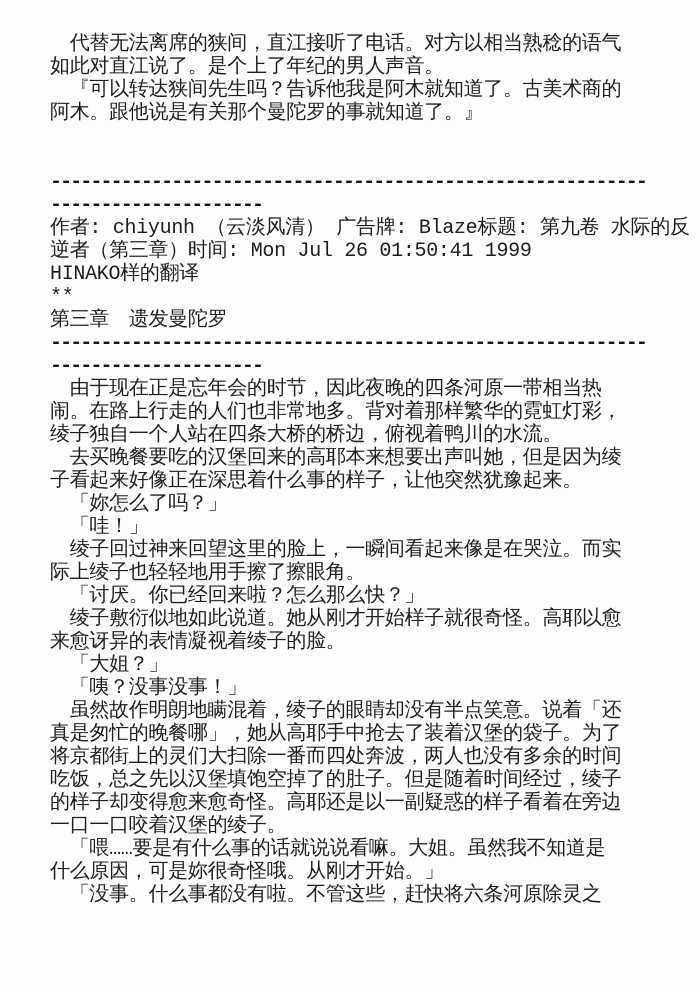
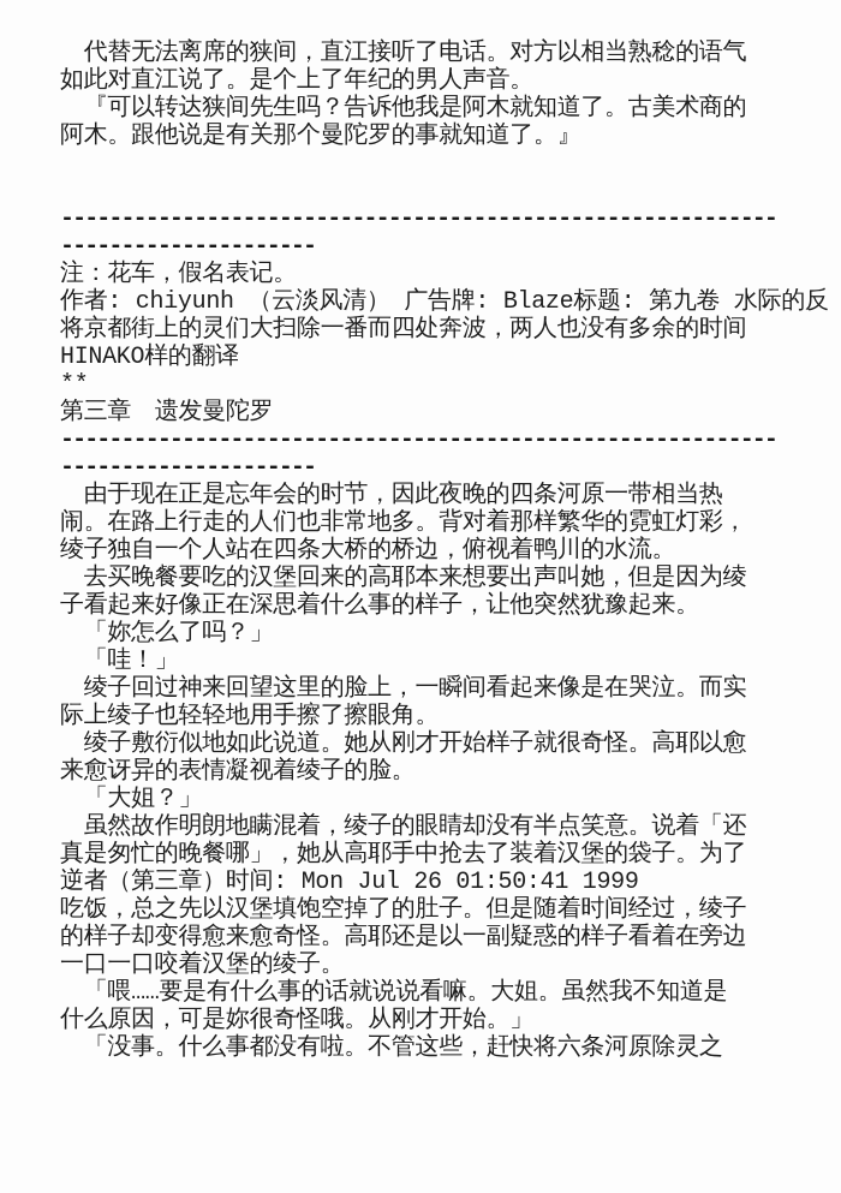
  代替无法离席的狭间，直江接听了电话。对方以相当熟稔的语气
  如此对直江说了。是个上了年纪的男人声音。
  『可以转达狭间先生吗？告诉他我是阿木就知道了。古美术商的
  阿木。跟他说是有关那个曼陀罗的事就知道了。』
  -----------------------------------------------------------
  ---------------------
+ 注：花车，假名表记。
  作者: chiyunh （云淡风清） 广告牌: Blaze标题: 第九卷 水际的反
- 逆者（第三章）时间: Mon Jul 26 01:50:41 1999
+ 将京都街上的灵们大扫除一番而四处奔波，两人也没有多余的时间
  HINAKO样的翻译
  **
  第三章 遗发曼陀罗
  -----------------------------------------------------------
  ---------------------
  由于现在正是忘年会的时节，因此夜晚的四条河原一带相当热
  闹。在路上行走的人们也非常地多。背对着那样繁华的霓虹灯彩，
  绫子独自一个人站在四条大桥的桥边，俯视着鸭川的水流。
  去买晚餐要吃的汉堡回来的高耶本来想要出声叫她，但是因为绫
  子看起来好像正在深思着什么事的样子，让他突然犹豫起来。
  「妳怎么了吗？」
  「哇！」
  绫子回过神来回望这里的脸上，一瞬间看起来像是在哭泣。而实
  际上绫子也轻轻地用手擦了擦眼角。
- 「讨厌。你已经回来啦？怎么那么快？」
  绫子敷衍似地如此说道。她从刚才开始样子就很奇怪。高耶以愈
  来愈讶异的表情凝视着绫子的脸。
  「大姐？」
- 「咦？没事没事！」
  虽然故作明朗地瞒混着，绫子的眼睛却没有半点笑意。说着「还
  真是匆忙的晚餐哪」，她从高耶手中抢去了装着汉堡的袋子。为了
- 将京都街上的灵们大扫除一番而四处奔波，两人也没有多余的时间
+ 逆者（第三章）时间: Mon Jul 26 01:50:41 1999
  吃饭，总之先以汉堡填饱空掉了的肚子。但是随着时间经过，绫子
  的样子却变得愈来愈奇怪。高耶还是以一副疑惑的样子看着在旁边
  一口一口咬着汉堡的绫子。
  「喂……要是有什么事的话就说说看嘛。大姐。虽然我不知道是
  什么原因，可是妳很奇怪哦。从刚才开始。」
  「没事。什么事都没有啦。不管这些，赶快将六条河原除灵之
